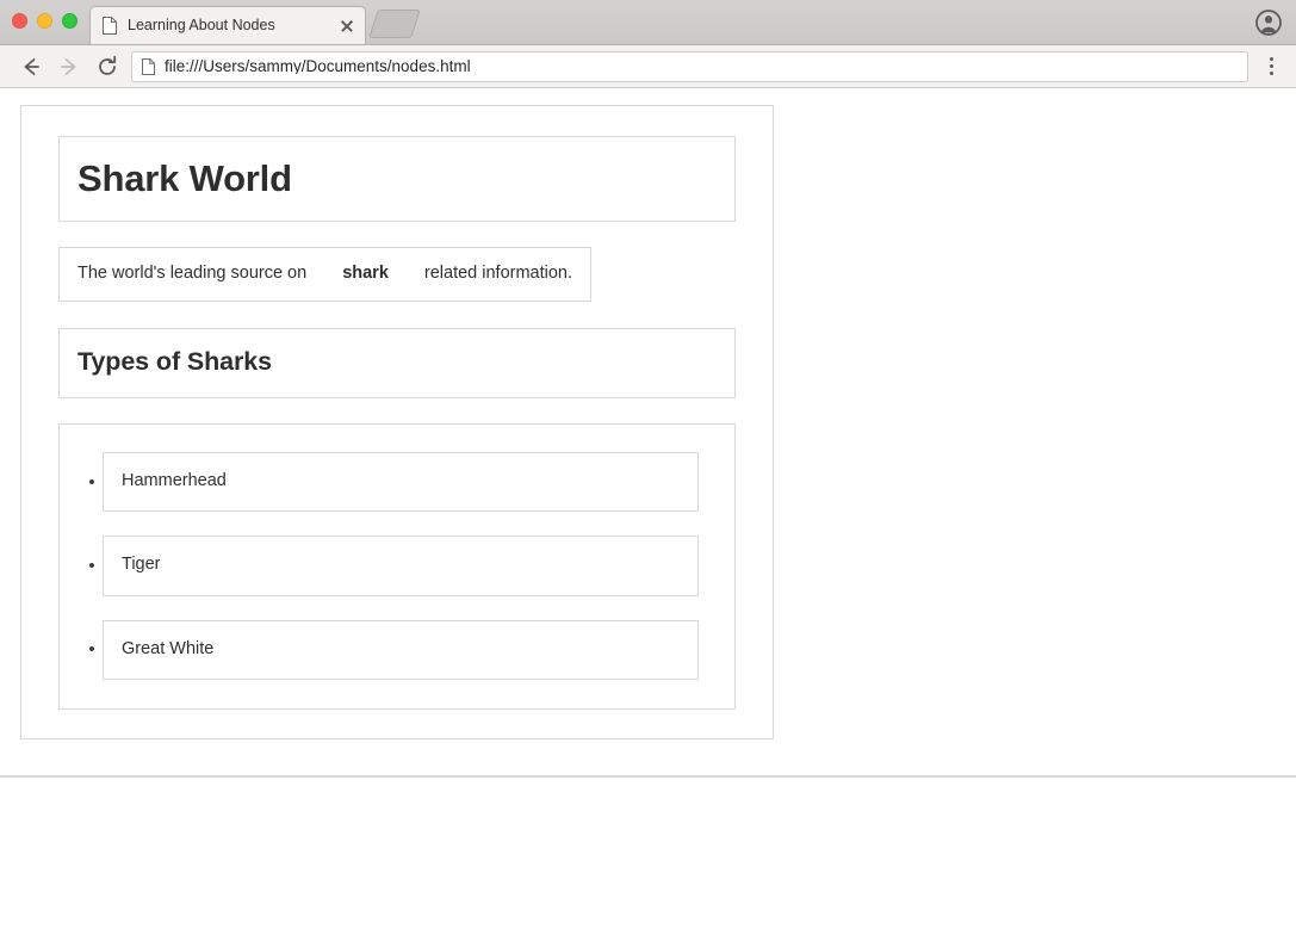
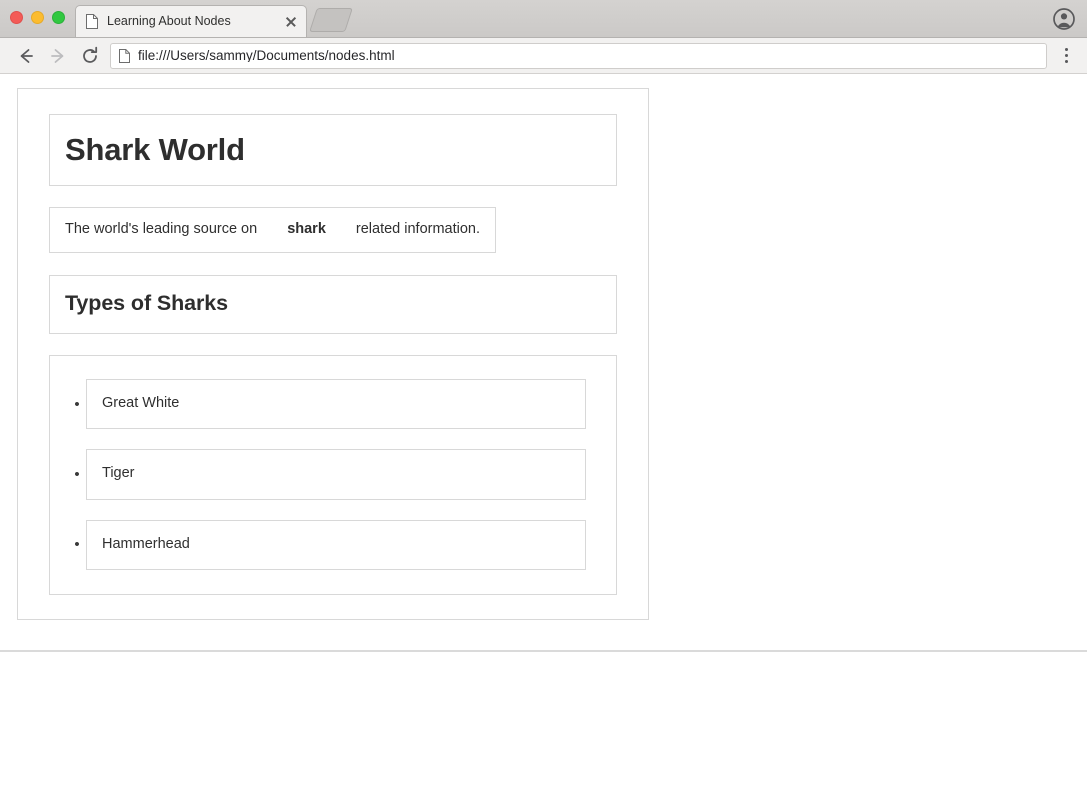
  Learning About Nodes
  file:///Users/sammy/Documents/nodes.html
  Shark World
  The world's leading source on
  shark
  related information.
  Types of Sharks
  •
- Hammerhead
+ Great White
  •
  Tiger
  •
- Great White
+ Hammerhead
